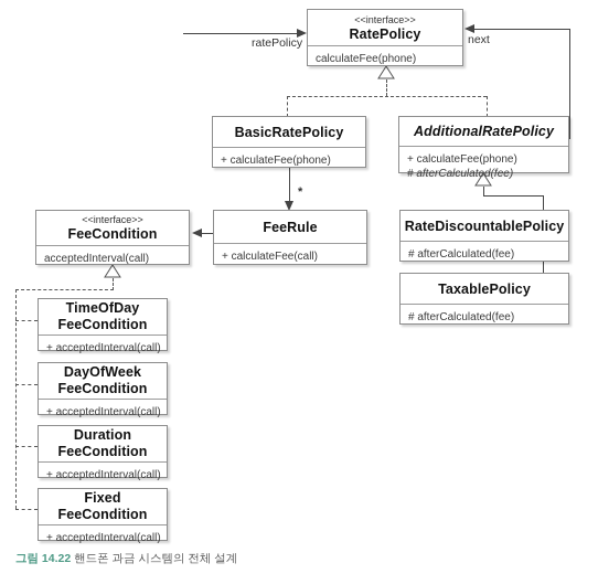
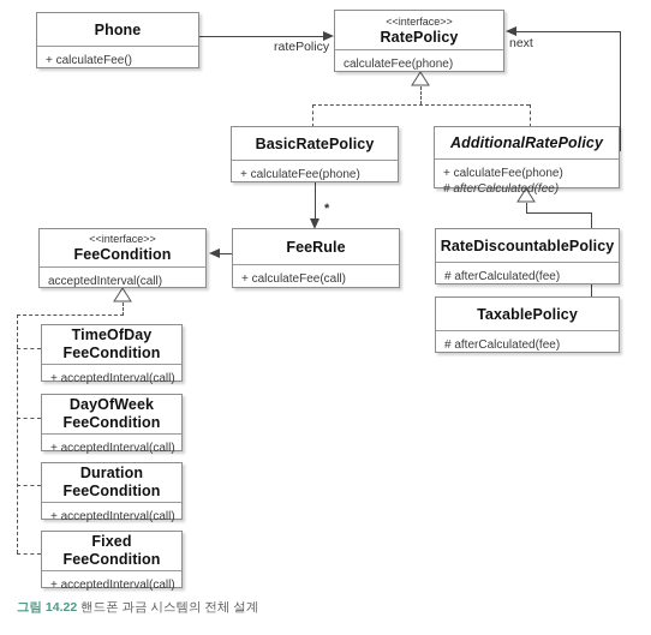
+ Phone
+ + calculateFee()
  <<interface>>
  RatePolicy
  calculateFee(phone)
  ratePolicy
  next
  BasicRatePolicy
  + calculateFee(phone)
  AdditionalRatePolicy
  + calculateFee(phone)
  # afterCalculated(fee)
  *
  FeeRule
  + calculateFee(call)
  <<interface>>
  FeeCondition
  acceptedInterval(call)
  RateDiscountablePolicy
  # afterCalculated(fee)
  TaxablePolicy
  # afterCalculated(fee)
  TimeOfDay
  FeeCondition
  + acceptedInterval(call)
  DayOfWeek
  FeeCondition
  + acceptedInterval(call)
  Duration
  FeeCondition
  + acceptedInterval(call)
  Fixed
  FeeCondition
  + acceptedInterval(call)
  그림 14.22 핸드폰 과금 시스템의 전체 설계
